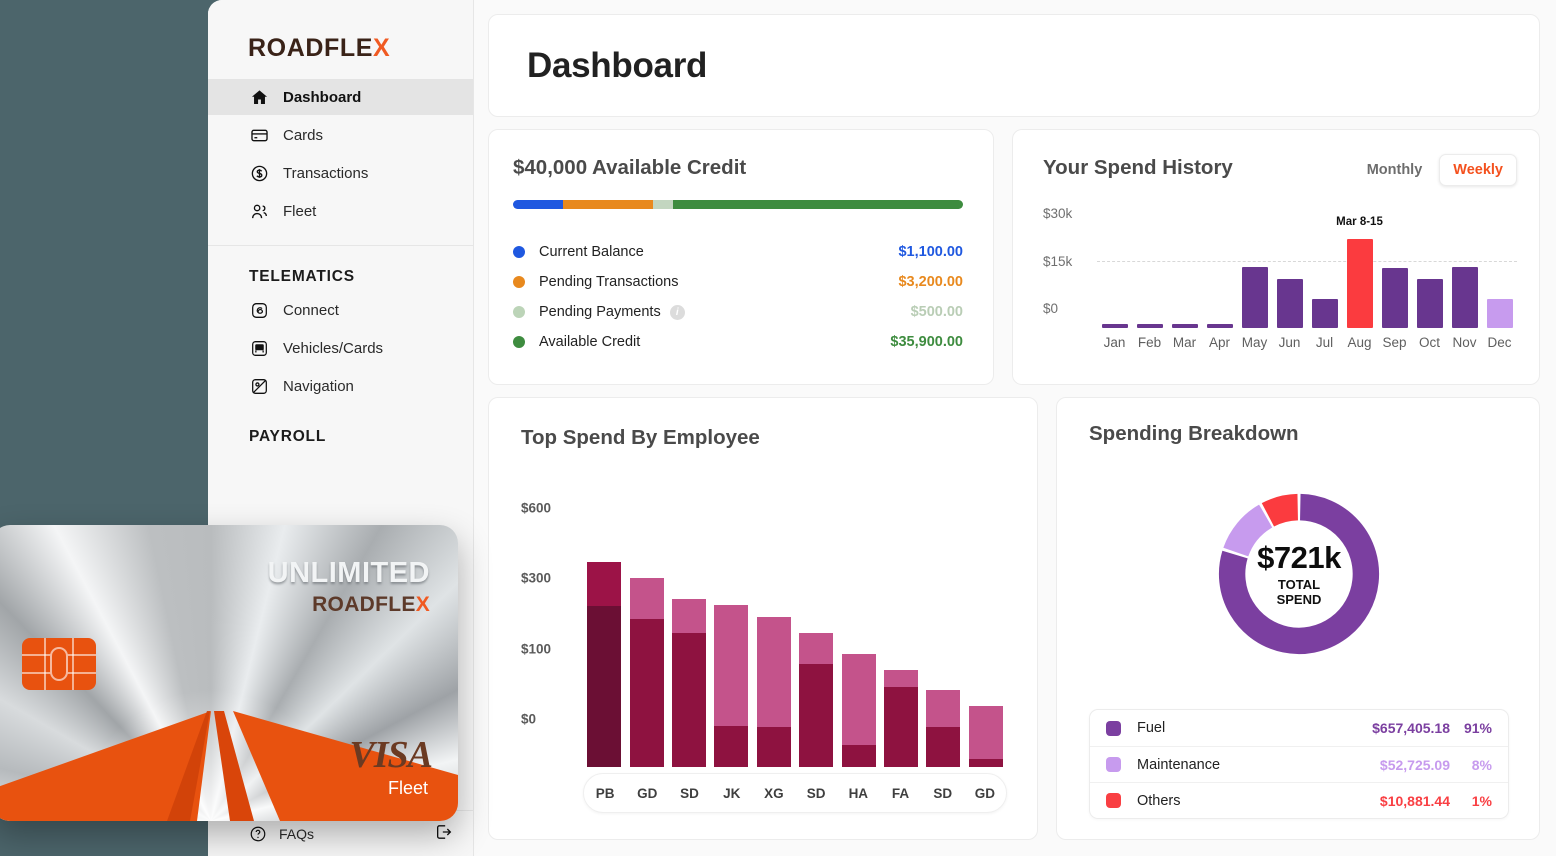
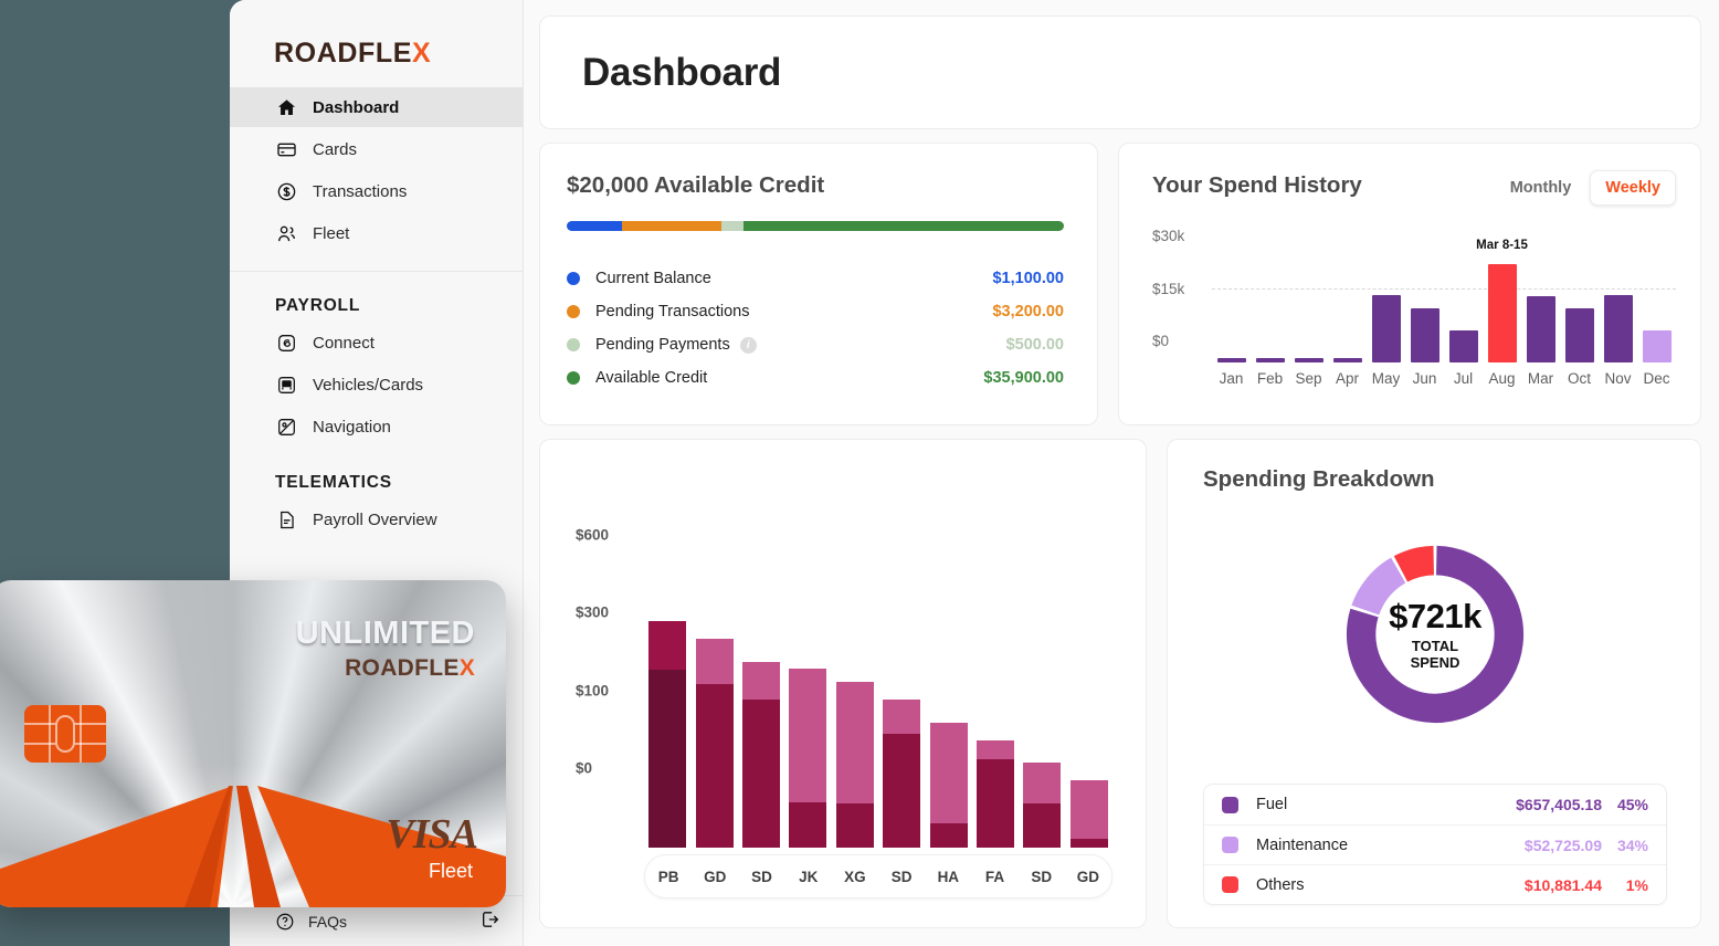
  ROADFLEX
  Dashboard
  Cards
  Transactions
  Fleet
- TELEMATICS
+ PAYROLL
  Connect
  Vehicles/Cards
  Navigation
- PAYROLL
+ TELEMATICS
+ Payroll Overview
  FAQs
  Dashboard
- $40,000 Available Credit
+ $20,000 Available Credit
  Current Balance
  $1,100.00
  Pending Transactions
  $3,200.00
  Pending Payments
  i
  $500.00
  Available Credit
  $35,900.00
  Your Spend History
  Monthly
  Weekly
  $30k
  $15k
  $0
  Mar 8-15
  Jan
  Feb
- Mar
+ Sep
  Apr
  May
  Jun
  Jul
  Aug
- Sep
+ Mar
  Oct
  Nov
  Dec
- Top Spend By Employee
  $600
  $300
  $100
  $0
  PB
  GD
  SD
  JK
  XG
  SD
  HA
  FA
  SD
  GD
  Spending Breakdown
  $721k
  TOTAL
  SPEND
  Fuel
  $657,405.18
- 91%
+ 45%
  Maintenance
  $52,725.09
- 8%
+ 34%
  Others
  $10,881.44
  1%
  UNLIMITED
  ROADFLEX
  VISA
  Fleet
